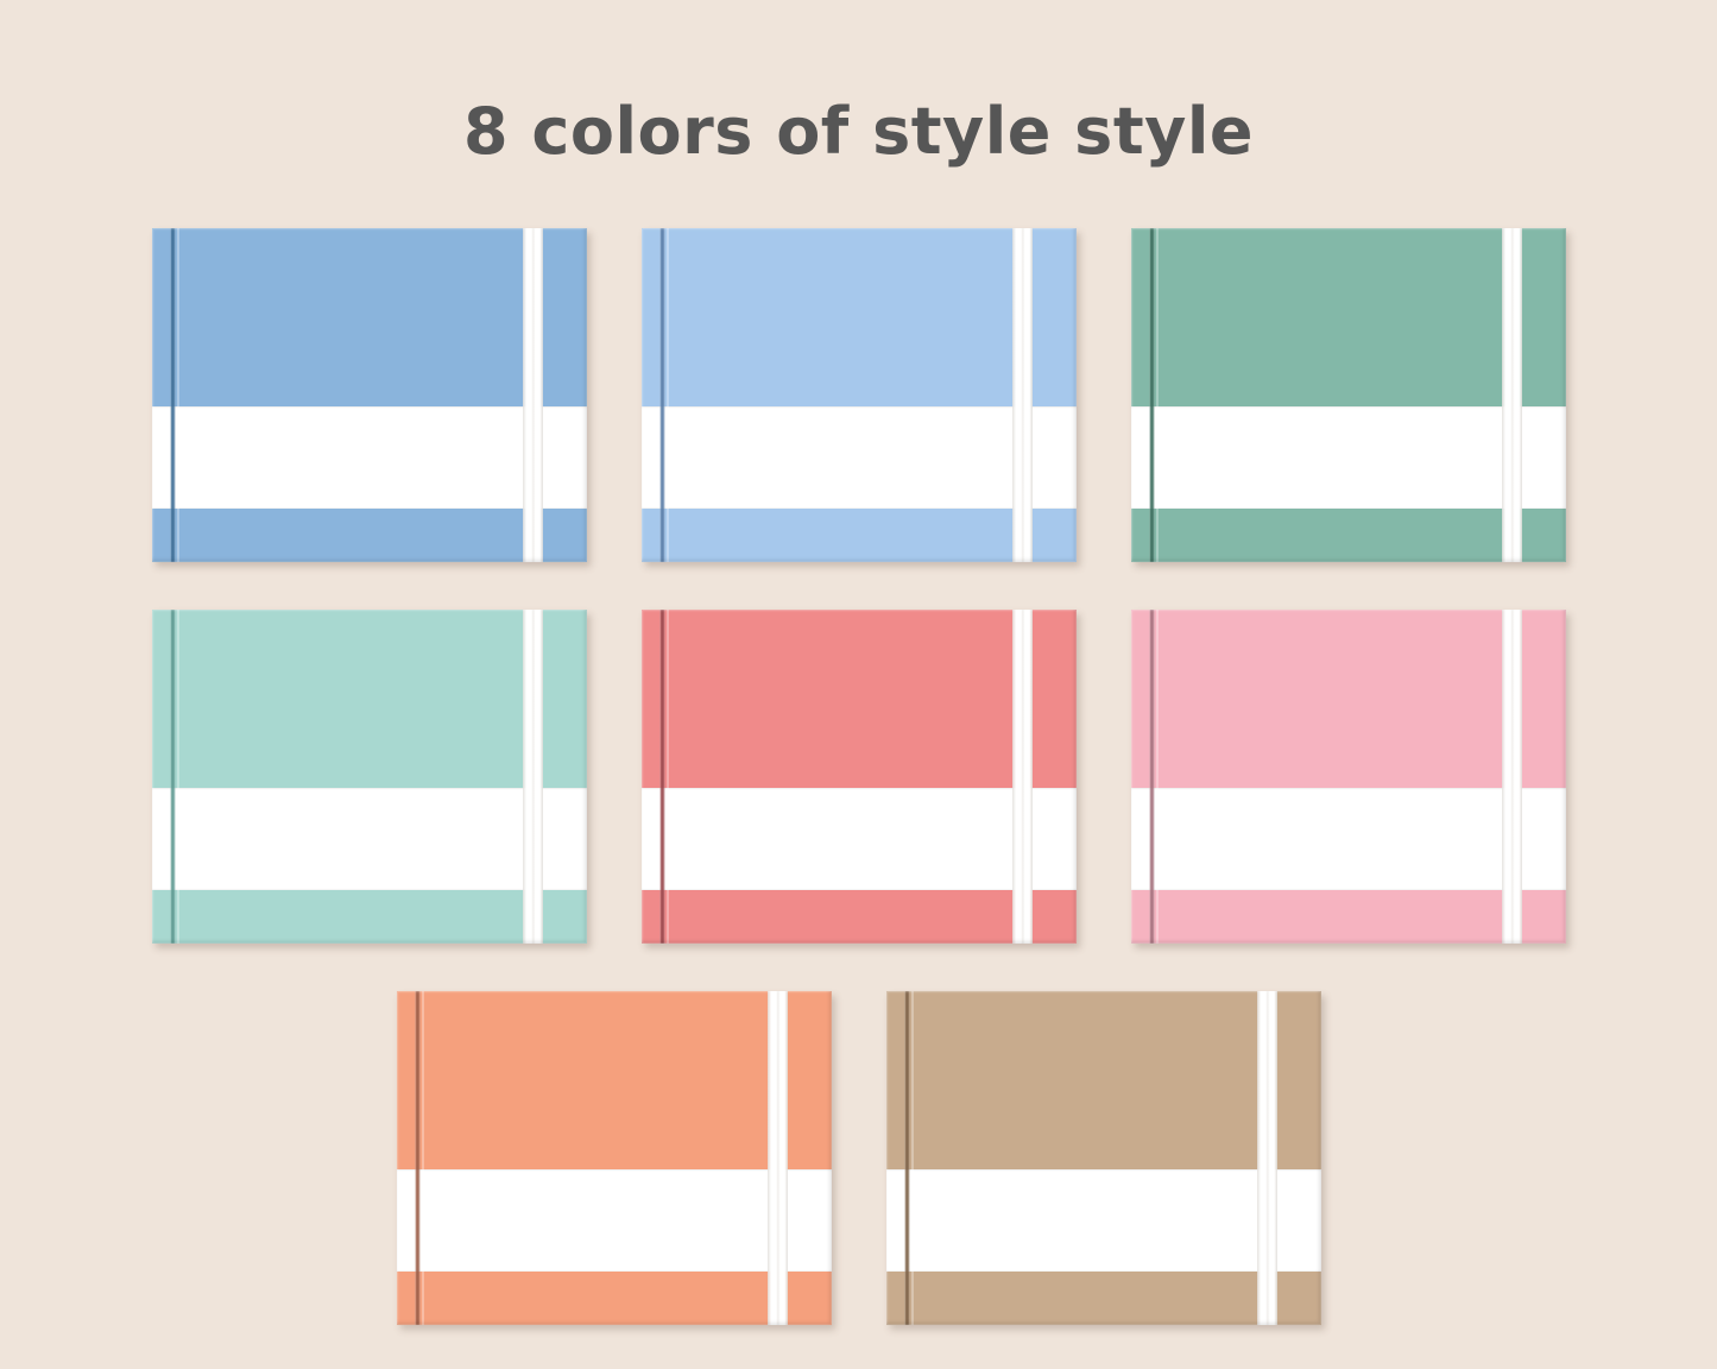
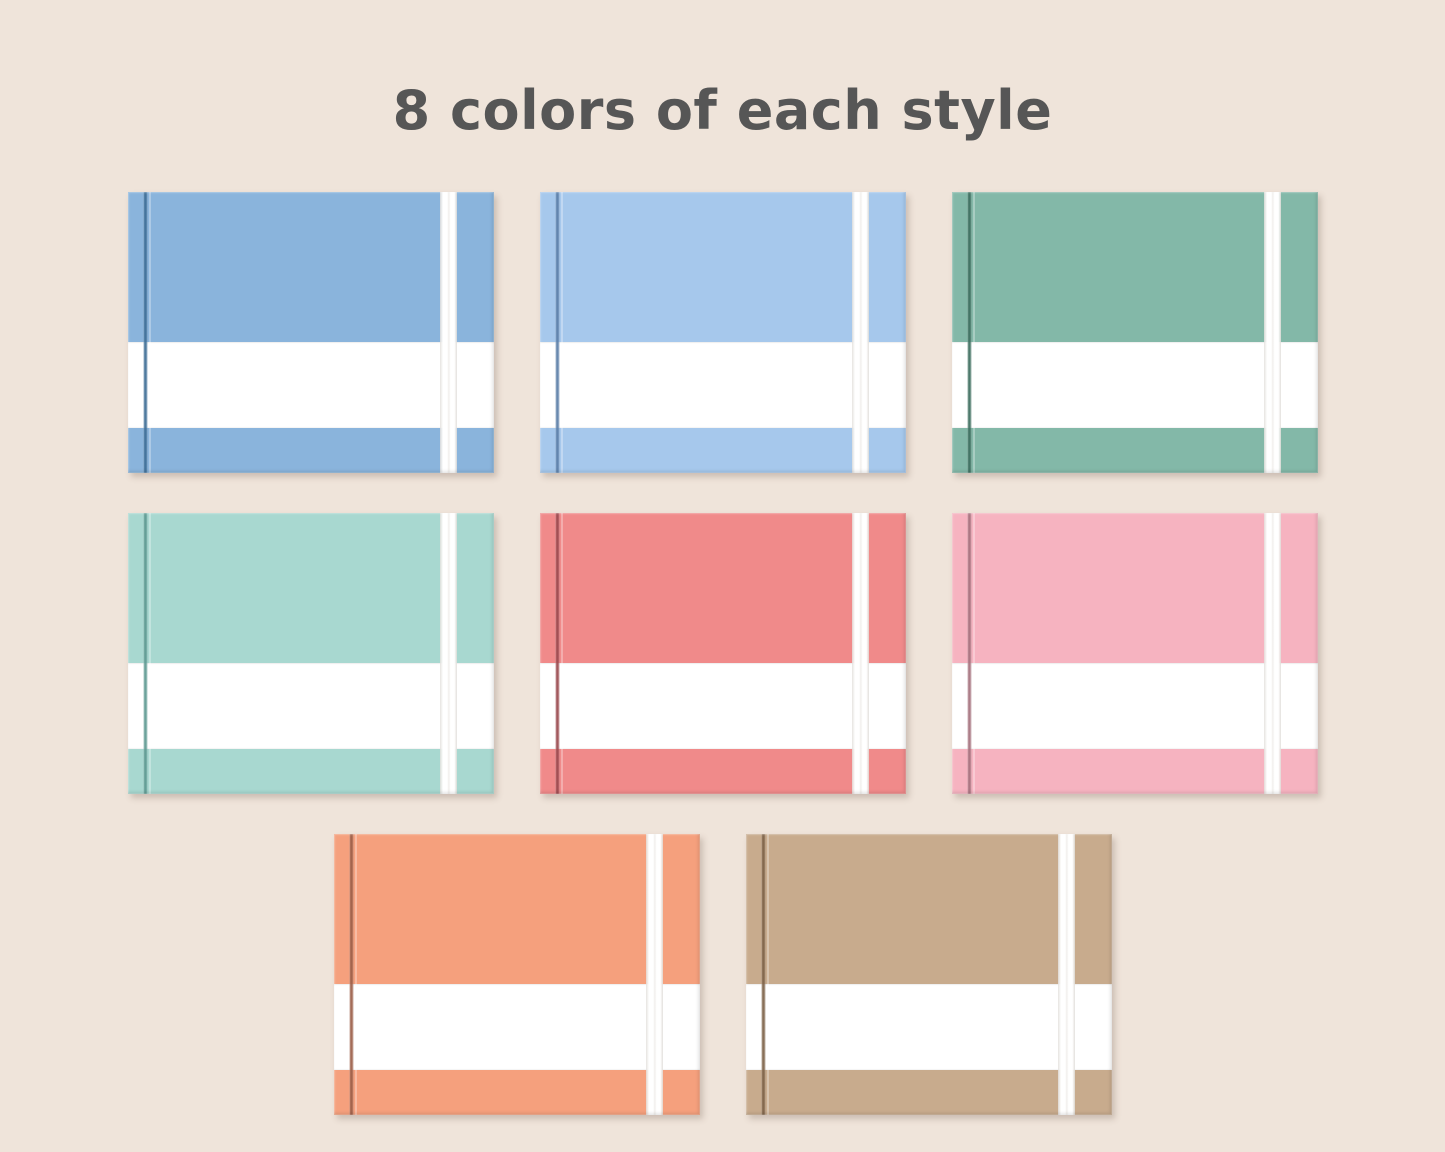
- 8 colors of style style
+ 8 colors of each style
